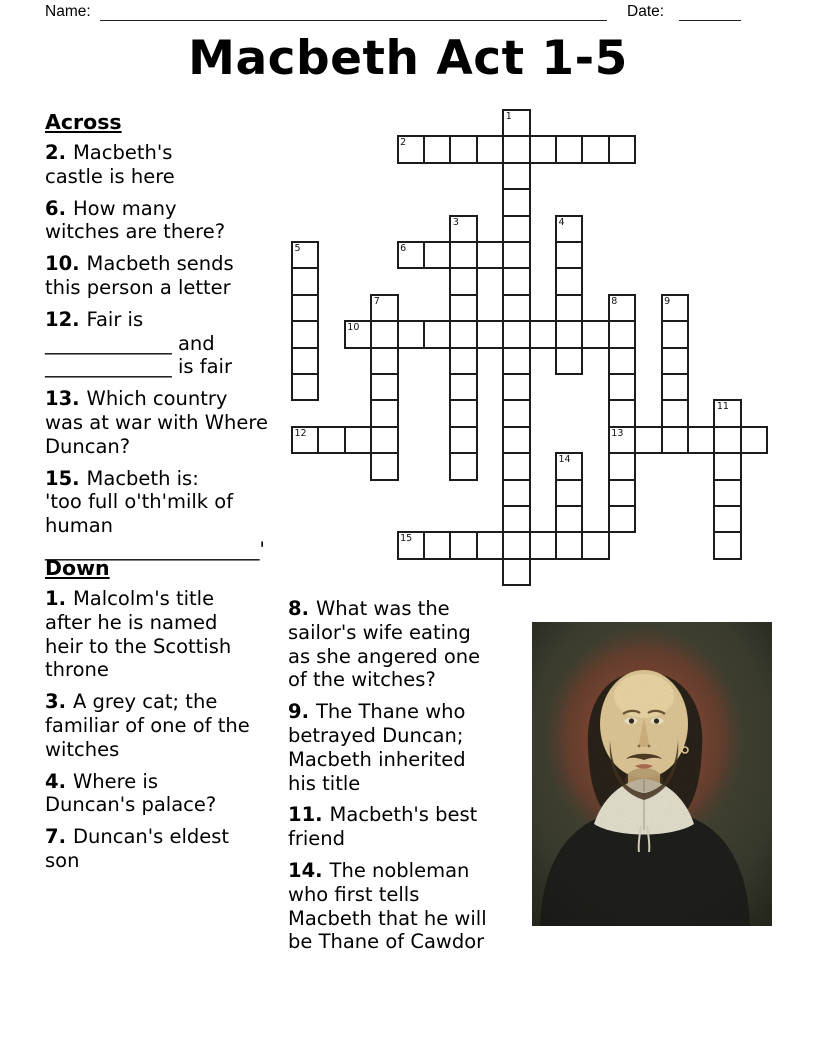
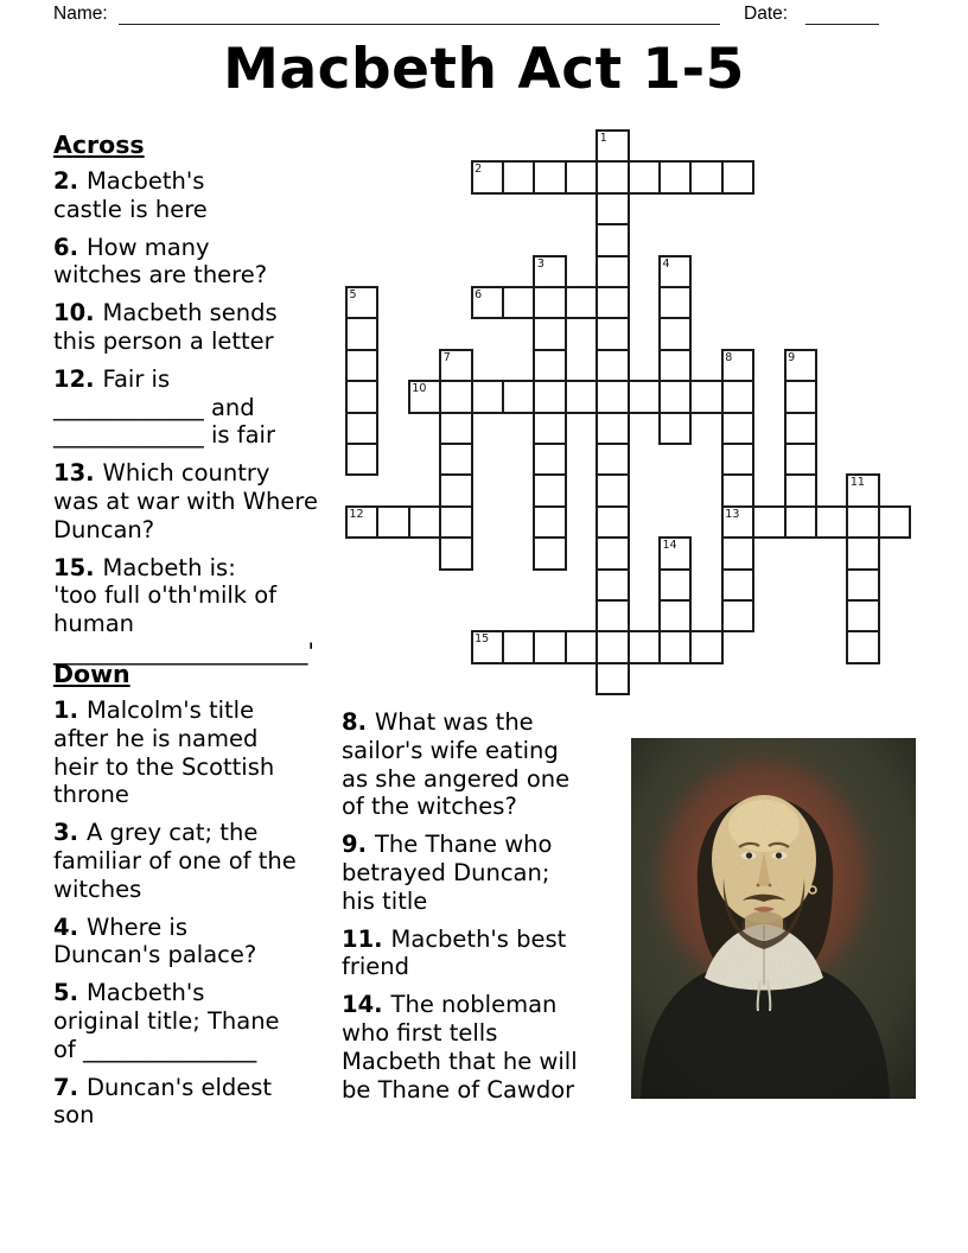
  Name:
  Date:
  Macbeth Act 1-5
  2
  6
  10
  12
  13
  15
  1
  3
  4
  5
  7
  8
  9
  11
  14
  Across
  2. Macbeth's
  castle is here
  6. How many
  witches are there?
  10. Macbeth sends
  this person a letter
  12. Fair is
  _____________ and
  _____________ is fair
  13. Which country
  was at war with Where
  Duncan?
  15. Macbeth is:
  'too full o'th'milk of
  human
  ______________________'
  Down
  1. Malcolm's title
  after he is named
  heir to the Scottish
  throne
  3. A grey cat; the
  familiar of one of the
  witches
  4. Where is
  Duncan's palace?
+ 5. Macbeth's
+ original title; Thane
+ of _______________
  7. Duncan's eldest
  son
  8. What was the
  sailor's wife eating
  as she angered one
  of the witches?
  9. The Thane who
  betrayed Duncan;
- Macbeth inherited
  his title
  11. Macbeth's best
  friend
  14. The nobleman
  who first tells
  Macbeth that he will
  be Thane of Cawdor
